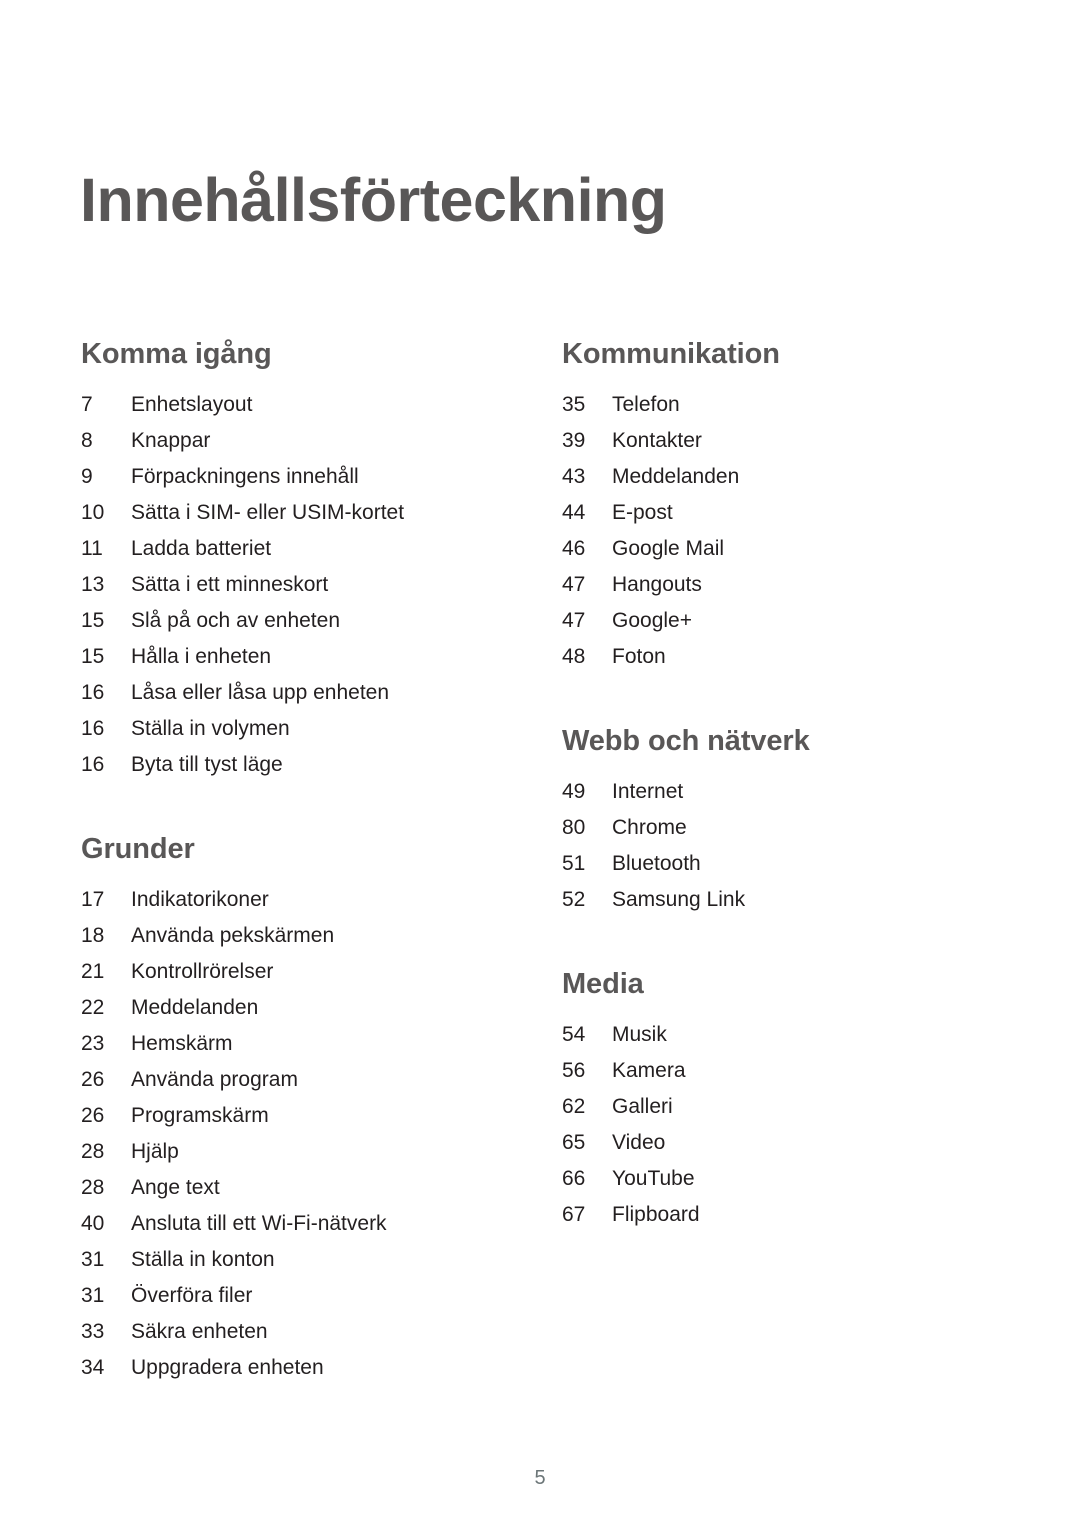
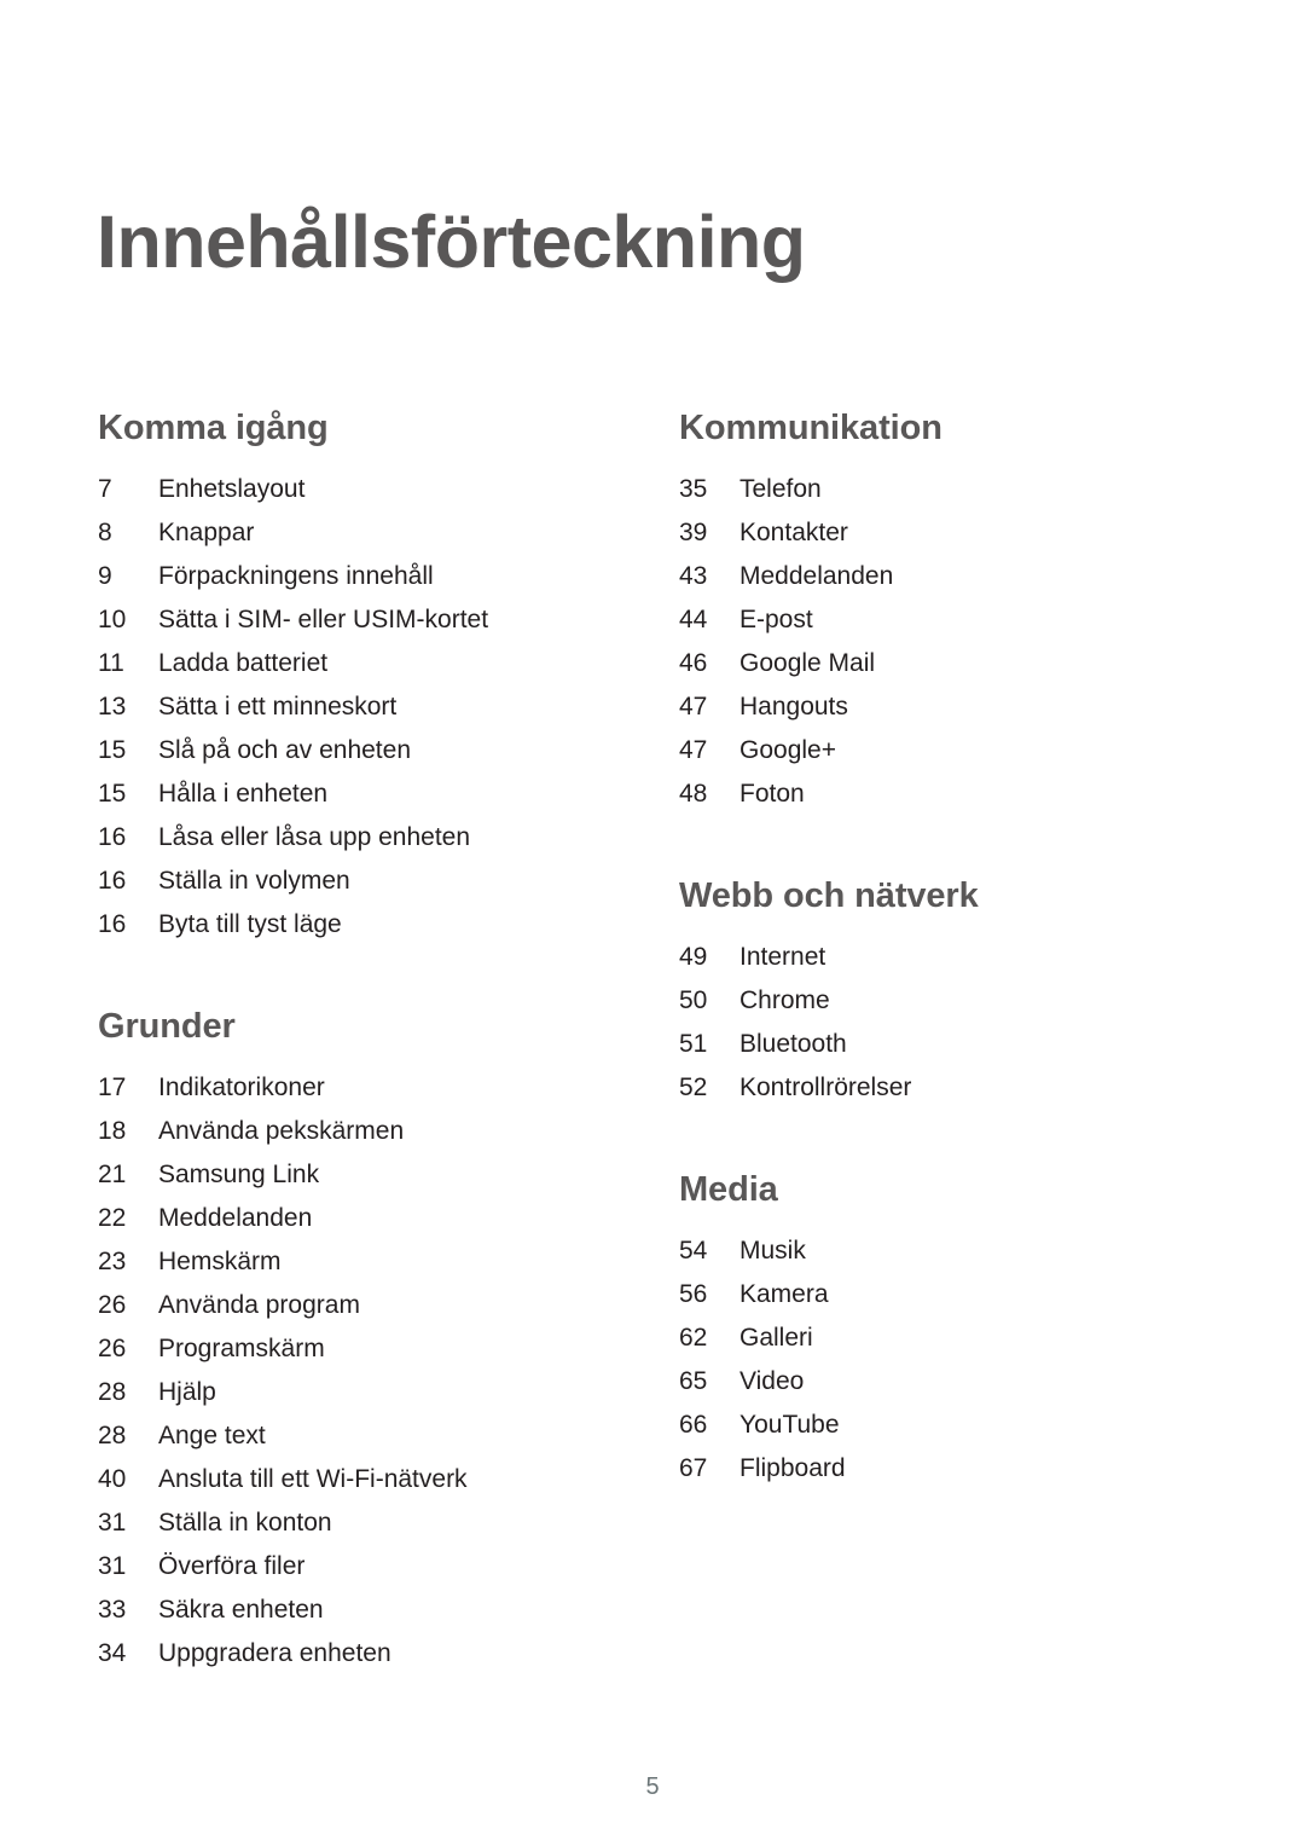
  Innehållsförteckning
  Komma igång
  7
  Enhetslayout
  8
  Knappar
  9
  Förpackningens innehåll
  10
  Sätta i SIM- eller USIM-kortet
  11
  Ladda batteriet
  13
  Sätta i ett minneskort
  15
  Slå på och av enheten
  15
  Hålla i enheten
  16
  Låsa eller låsa upp enheten
  16
  Ställa in volymen
  16
  Byta till tyst läge
  Grunder
  17
  Indikatorikoner
  18
  Använda pekskärmen
  21
- Kontrollrörelser
+ Samsung Link
  22
  Meddelanden
  23
  Hemskärm
  26
  Använda program
  26
  Programskärm
  28
  Hjälp
  28
  Ange text
  40
  Ansluta till ett Wi-Fi-nätverk
  31
  Ställa in konton
  31
  Överföra filer
  33
  Säkra enheten
  34
  Uppgradera enheten
  Kommunikation
  35
  Telefon
  39
  Kontakter
  43
  Meddelanden
  44
  E-post
  46
  Google Mail
  47
  Hangouts
  47
  Google+
  48
  Foton
  Webb och nätverk
  49
  Internet
- 80
+ 50
  Chrome
  51
  Bluetooth
  52
- Samsung Link
+ Kontrollrörelser
  Media
  54
  Musik
  56
  Kamera
  62
  Galleri
  65
  Video
  66
  YouTube
  67
  Flipboard
  5
